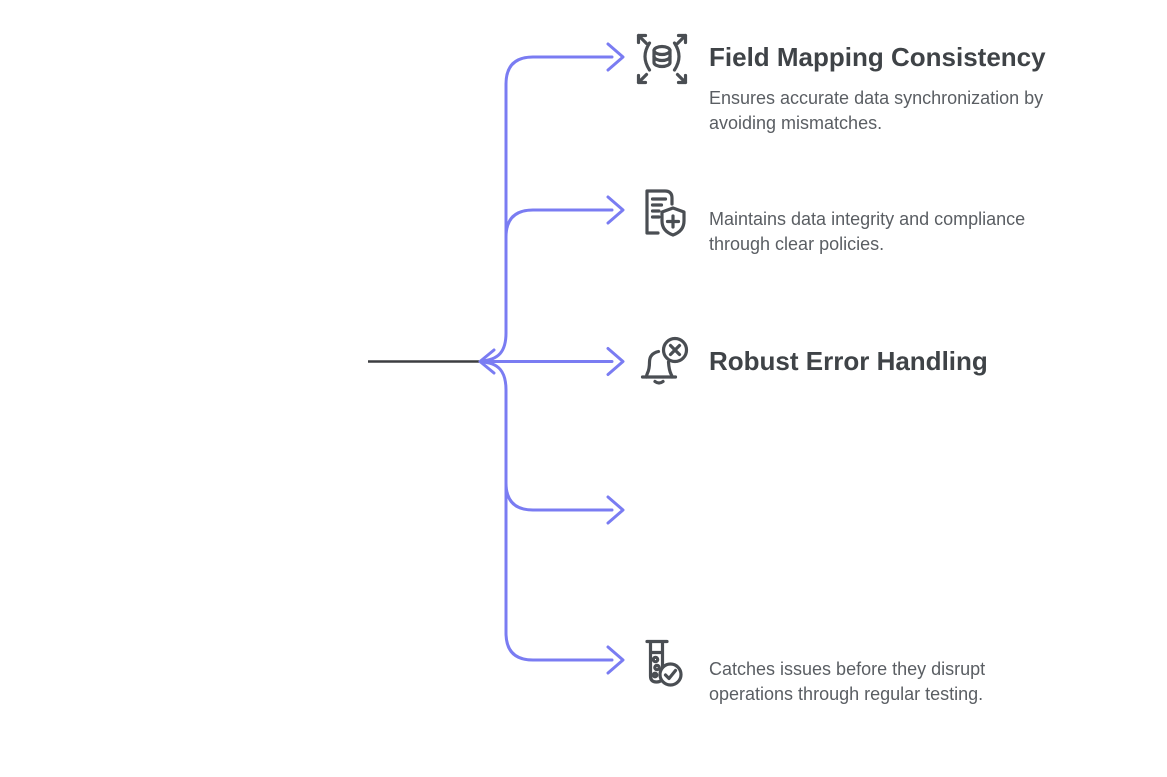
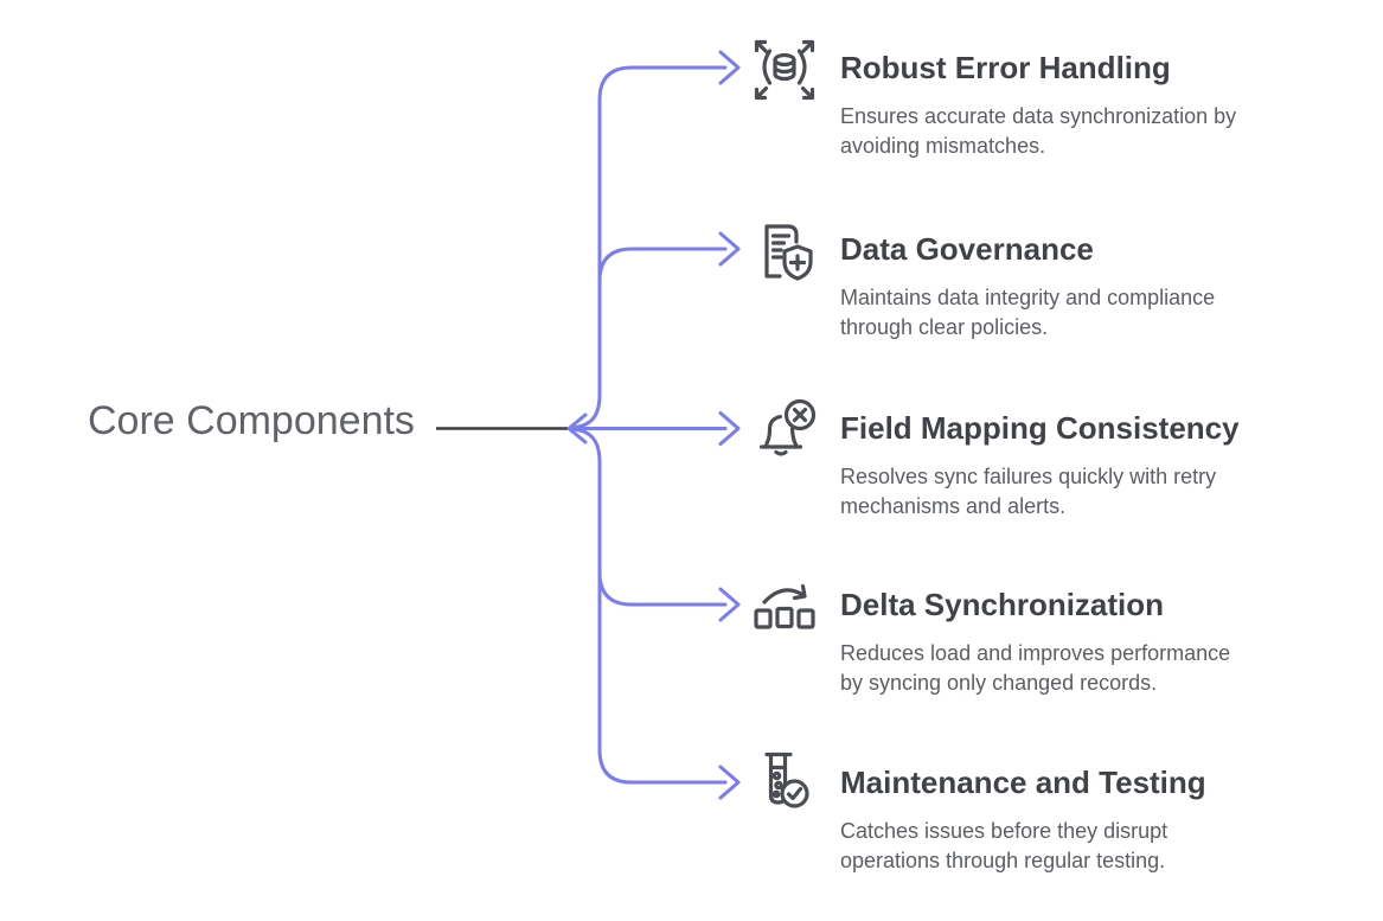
+ Core Components
- Field Mapping Consistency
+ Robust Error Handling
  Ensures accurate data synchronization by
  avoiding mismatches.
+ Data Governance
  Maintains data integrity and compliance
  through clear policies.
- Robust Error Handling
+ Field Mapping Consistency
+ Resolves sync failures quickly with retry
+ mechanisms and alerts.
+ Delta Synchronization
+ Reduces load and improves performance
+ by syncing only changed records.
+ Maintenance and Testing
  Catches issues before they disrupt
  operations through regular testing.
